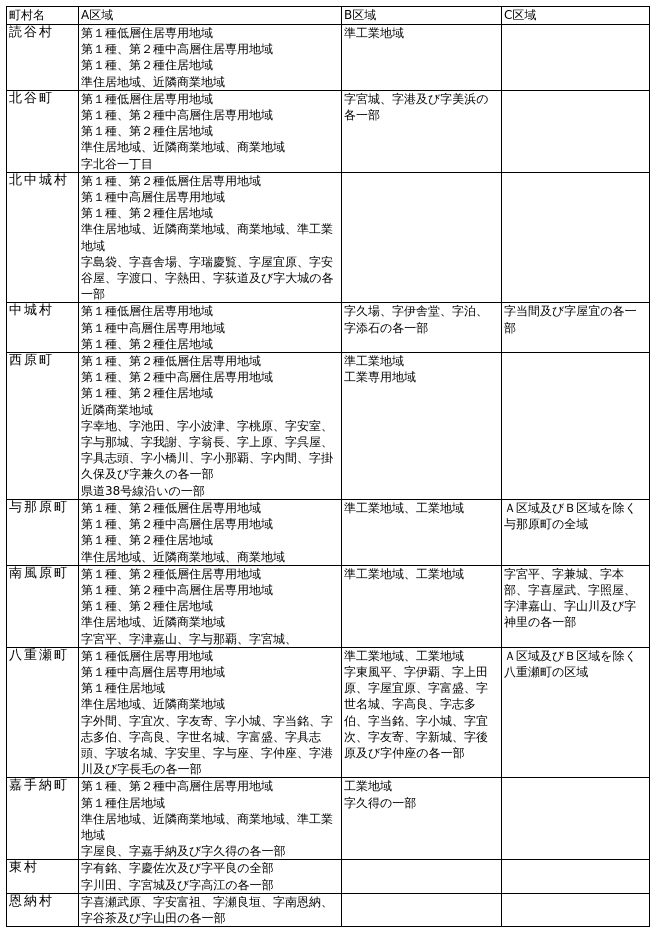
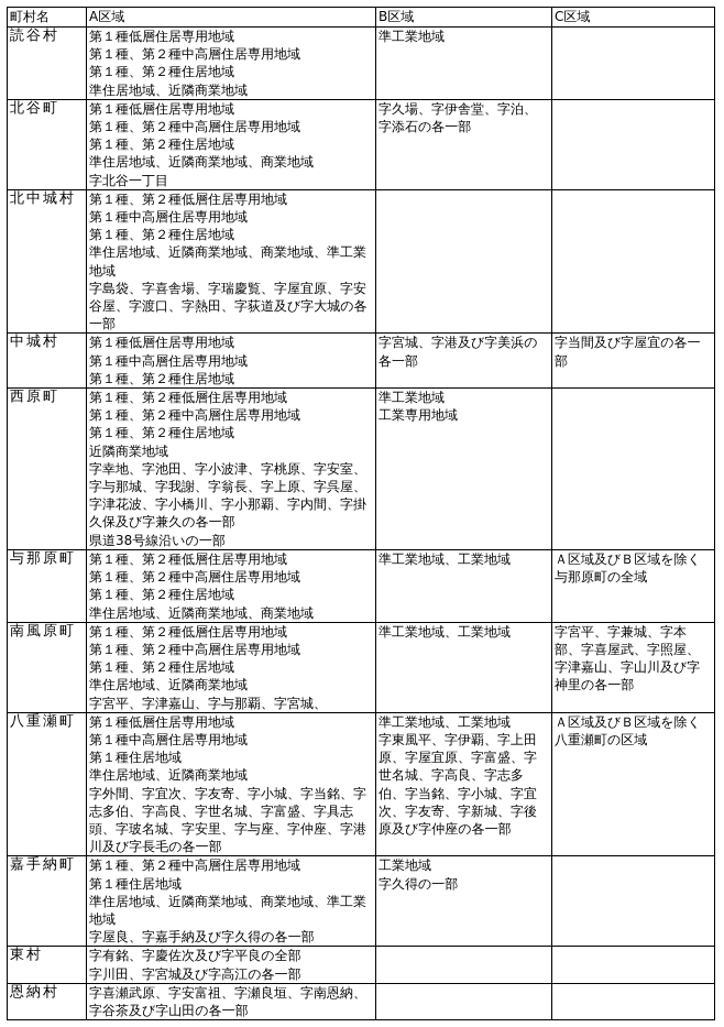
  町村名	A区域	B区域	C区域
  読谷村	第１種低層住居専用地域 第１種、第２種中高層住居専用地域 第１種、第２種住居地域 準住居地域、近隣商業地域	準工業地域
- 北谷町	第１種低層住居専用地域 第１種、第２種中高層住居専用地域 第１種、第２種住居地域 準住居地域、近隣商業地域、商業地域 字北谷一丁目	字宮城、字港及び字美浜の各一部
+ 北谷町	第１種低層住居専用地域 第１種、第２種中高層住居専用地域 第１種、第２種住居地域 準住居地域、近隣商業地域、商業地域 字北谷一丁目	字久場、字伊舎堂、字泊、字添石の各一部
  北中城村	第１種、第２種低層住居専用地域 第１種中高層住居専用地域 第１種、第２種住居地域 準住居地域、近隣商業地域、商業地域、準工業地域 字島袋、字喜舎場、字瑞慶覧、字屋宜原、字安谷屋、字渡口、字熱田、字荻道及び字大城の各一部
- 中城村	第１種低層住居専用地域 第１種中高層住居専用地域 第１種、第２種住居地域	字久場、字伊舎堂、字泊、字添石の各一部	字当間及び字屋宜の各一部
+ 中城村	第１種低層住居専用地域 第１種中高層住居専用地域 第１種、第２種住居地域	字宮城、字港及び字美浜の各一部	字当間及び字屋宜の各一部
- 西原町	第１種、第２種低層住居専用地域 第１種、第２種中高層住居専用地域 第１種、第２種住居地域 近隣商業地域 字幸地、字池田、字小波津、字桃原、字安室、字与那城、字我謝、字翁長、字上原、字呉屋、字具志頭、字小橋川、字小那覇、字内間、字掛久保及び字兼久の各一部 県道38号線沿いの一部	準工業地域 工業専用地域
+ 西原町	第１種、第２種低層住居専用地域 第１種、第２種中高層住居専用地域 第１種、第２種住居地域 近隣商業地域 字幸地、字池田、字小波津、字桃原、字安室、字与那城、字我謝、字翁長、字上原、字呉屋、字津花波、字小橋川、字小那覇、字内間、字掛久保及び字兼久の各一部 県道38号線沿いの一部	準工業地域 工業専用地域
  与那原町	第１種、第２種低層住居専用地域 第１種、第２種中高層住居専用地域 第１種、第２種住居地域 準住居地域、近隣商業地域、商業地域	準工業地域、工業地域	Ａ区域及びＢ区域を除く与那原町の全域
  南風原町	第１種、第２種低層住居専用地域 第１種、第２種中高層住居専用地域 第１種、第２種住居地域 準住居地域、近隣商業地域 字宮平、字津嘉山、字与那覇、字宮城、	準工業地域、工業地域	字宮平、字兼城、字本部、字喜屋武、字照屋、字津嘉山、字山川及び字神里の各一部
  八重瀬町	第１種低層住居専用地域 第１種中高層住居専用地域 第１種住居地域 準住居地域、近隣商業地域 字外間、字宜次、字友寄、字小城、字当銘、字志多伯、字高良、字世名城、字富盛、字具志頭、字玻名城、字安里、字与座、字仲座、字港川及び字長毛の各一部	準工業地域、工業地域 字東風平、字伊覇、字上田原、字屋宜原、字富盛、字世名城、字高良、字志多伯、字当銘、字小城、字宜次、字友寄、字新城、字後原及び字仲座の各一部	Ａ区域及びＢ区域を除く八重瀬町の区域
  嘉手納町	第１種、第２種中高層住居専用地域 第１種住居地域 準住居地域、近隣商業地域、商業地域、準工業地域 字屋良、字嘉手納及び字久得の各一部	工業地域 字久得の一部
  東村	字有銘、字慶佐次及び字平良の全部 字川田、字宮城及び字高江の各一部
  恩納村	字喜瀬武原、字安富祖、字瀬良垣、字南恩納、字谷茶及び字山田の各一部
